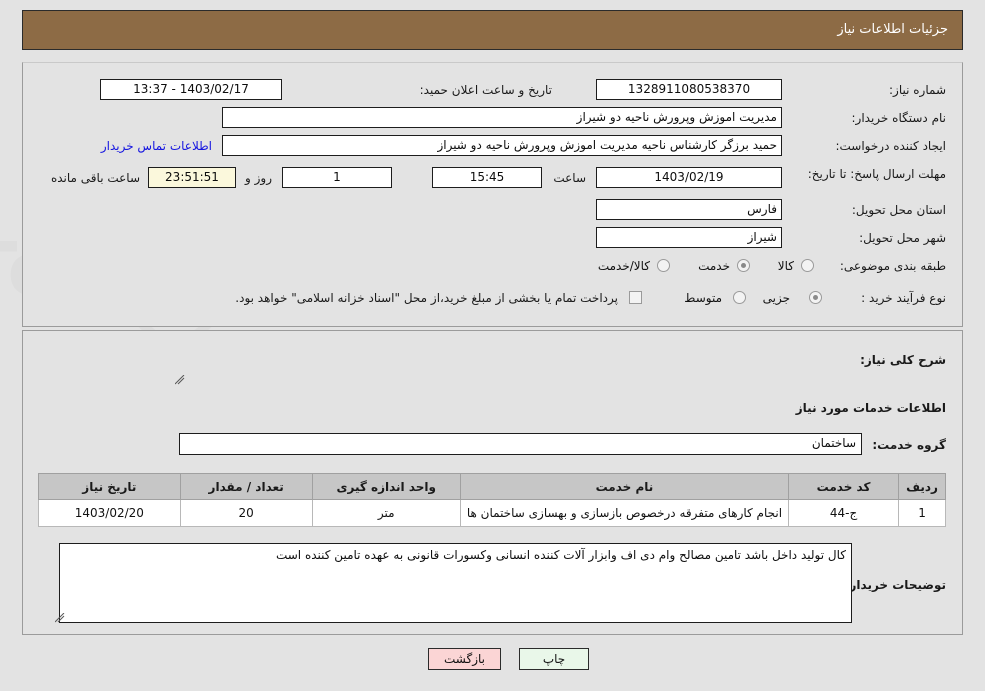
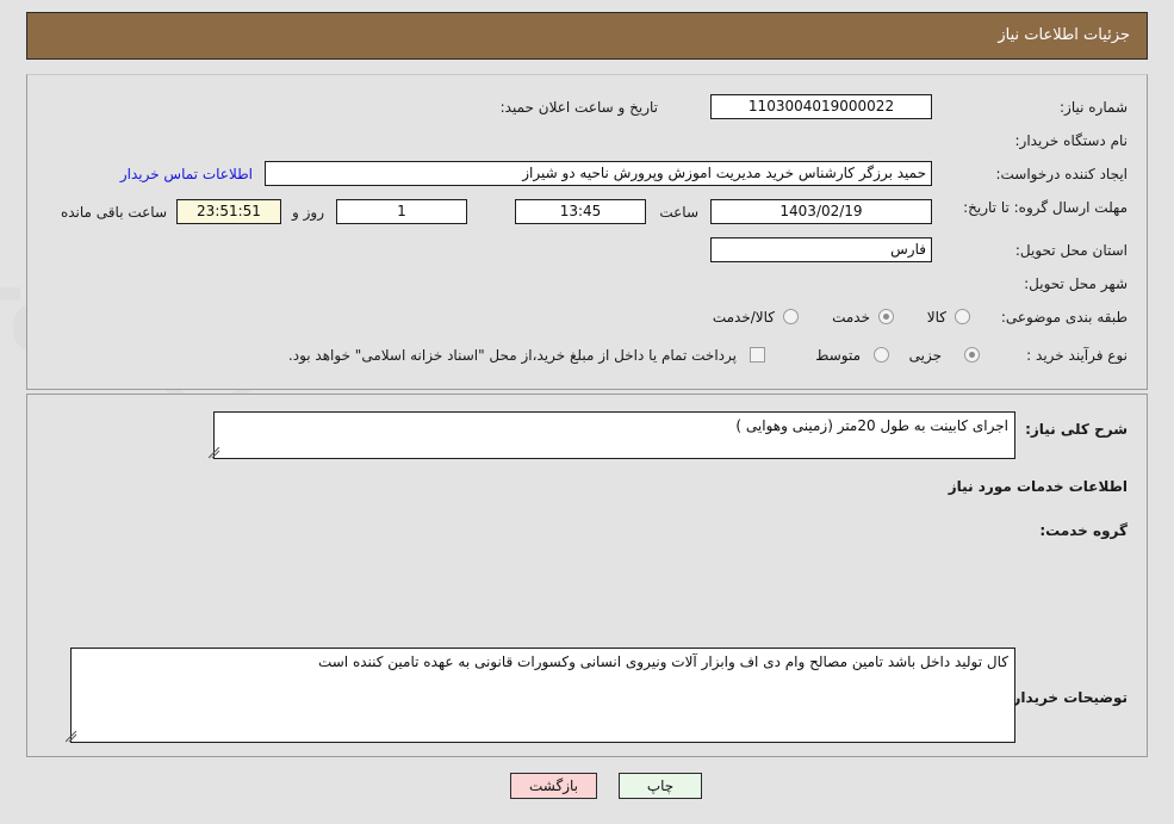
  جزئیات اطلاعات نیاز
  شماره نیاز:
- 1328911080538370
+ 1103004019000022
  تاریخ و ساعت اعلان حمید:
- 1403/02/17 - 13:37
  نام دستگاه خریدار:
- مدیریت اموزش وپرورش ناحیه دو شیراز
  ایجاد کننده درخواست:
- حمید برزگر کارشناس ناحیه مدیریت اموزش وپرورش ناحیه دو شیراز
+ حمید برزگر کارشناس خرید مدیریت اموزش وپرورش ناحیه دو شیراز
  اطلاعات تماس خریدار
- مهلت ارسال پاسخ: تا تاریخ:
+ مهلت ارسال گروه: تا تاریخ:
  1403/02/19
  ساعت
- 15:45
+ 13:45
  1
  روز و
  23:51:51
  ساعت باقی مانده
  استان محل تحویل:
  فارس
  شهر محل تحویل:
- شیراز
  طبقه بندی موضوعی:
  کالا
  خدمت
  کالا/خدمت
  نوع فرآیند خرید :
  جزیی
  متوسط
- پرداخت تمام یا بخشی از مبلغ خرید،از محل "اسناد خزانه اسلامی" خواهد بود.
+ پرداخت تمام یا داخل از مبلغ خرید،از محل "اسناد خزانه اسلامی" خواهد بود.
  شرح کلی نیاز:
+ اجرای کابینت به طول 20متر (زمینی وهوایی )
  اطلاعات خدمات مورد نیاز
  گروه خدمت:
- ساختمان
- ردیف	کد خدمت	نام خدمت	واحد اندازه گیری	تعداد / مقدار	تاریخ نیاز
- 1	ج-44	انجام کارهای متفرقه درخصوص بازسازی و بهسازی ساختمان ها	متر	20	1403/02/20
  توضیحات خریدار
- کال تولید داخل باشد تامین مصالح وام دی اف وابزار آلات کننده انسانی وکسورات قانونی به عهده تامین کننده است
+ کال تولید داخل باشد تامین مصالح وام دی اف وابزار آلات ونیروی انسانی وکسورات قانونی به عهده تامین کننده است
  چاپ
  بازگشت
